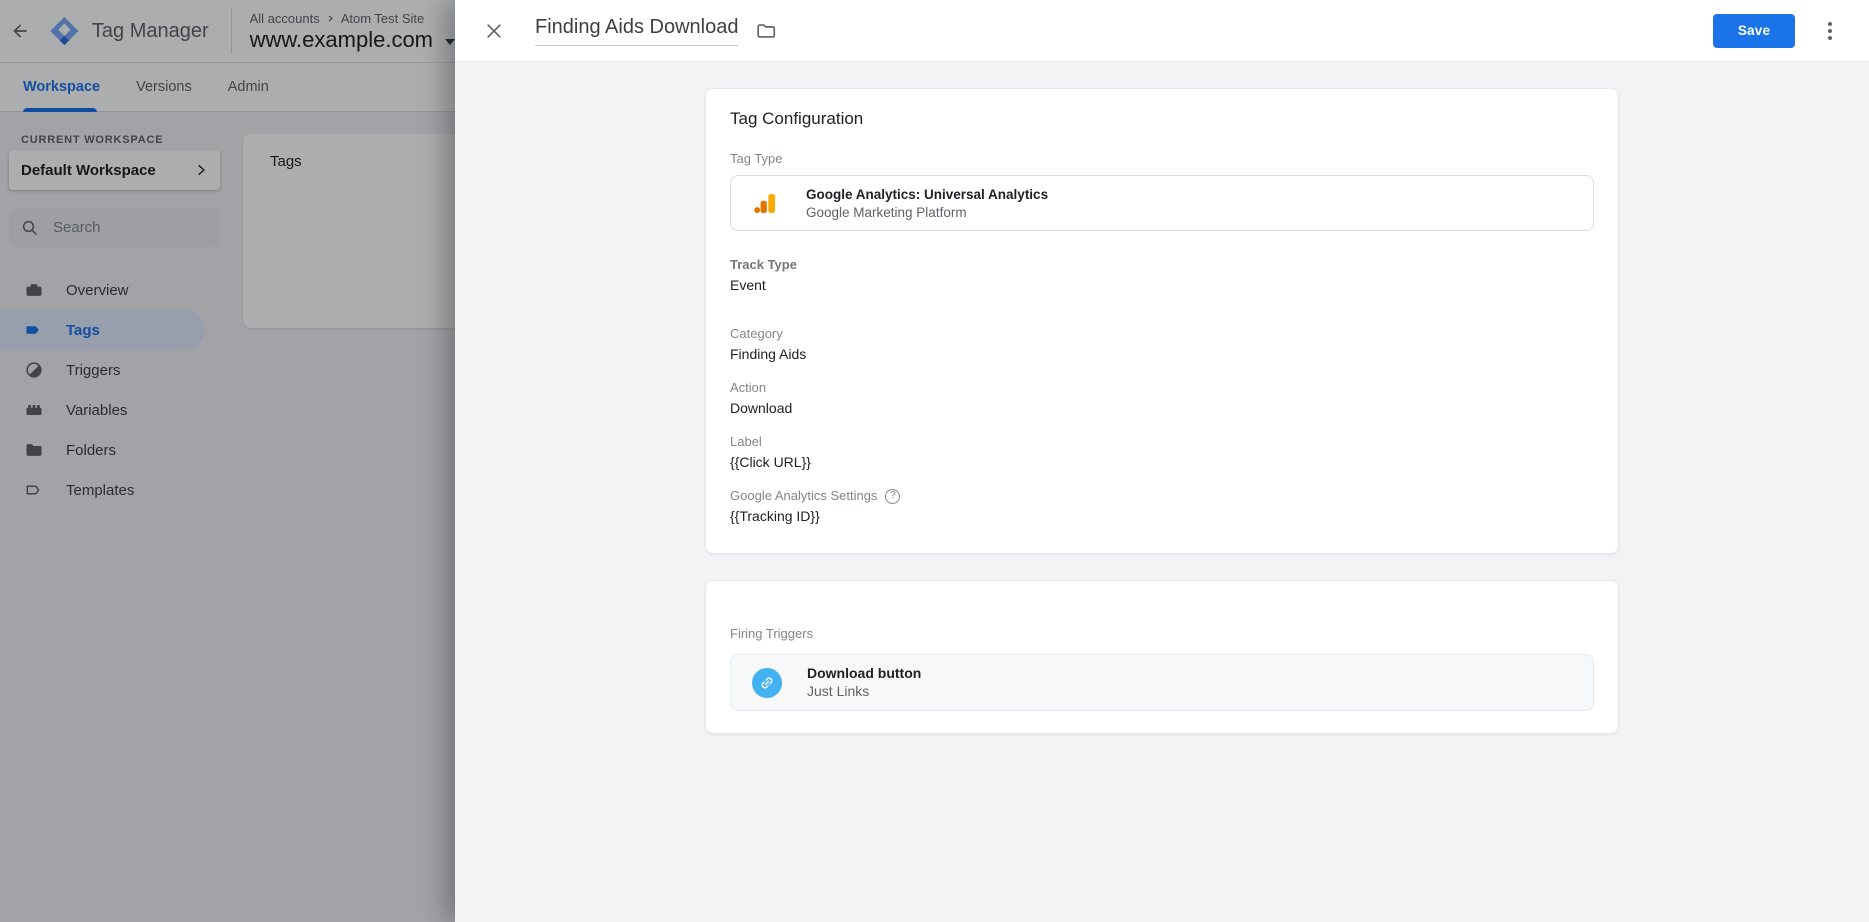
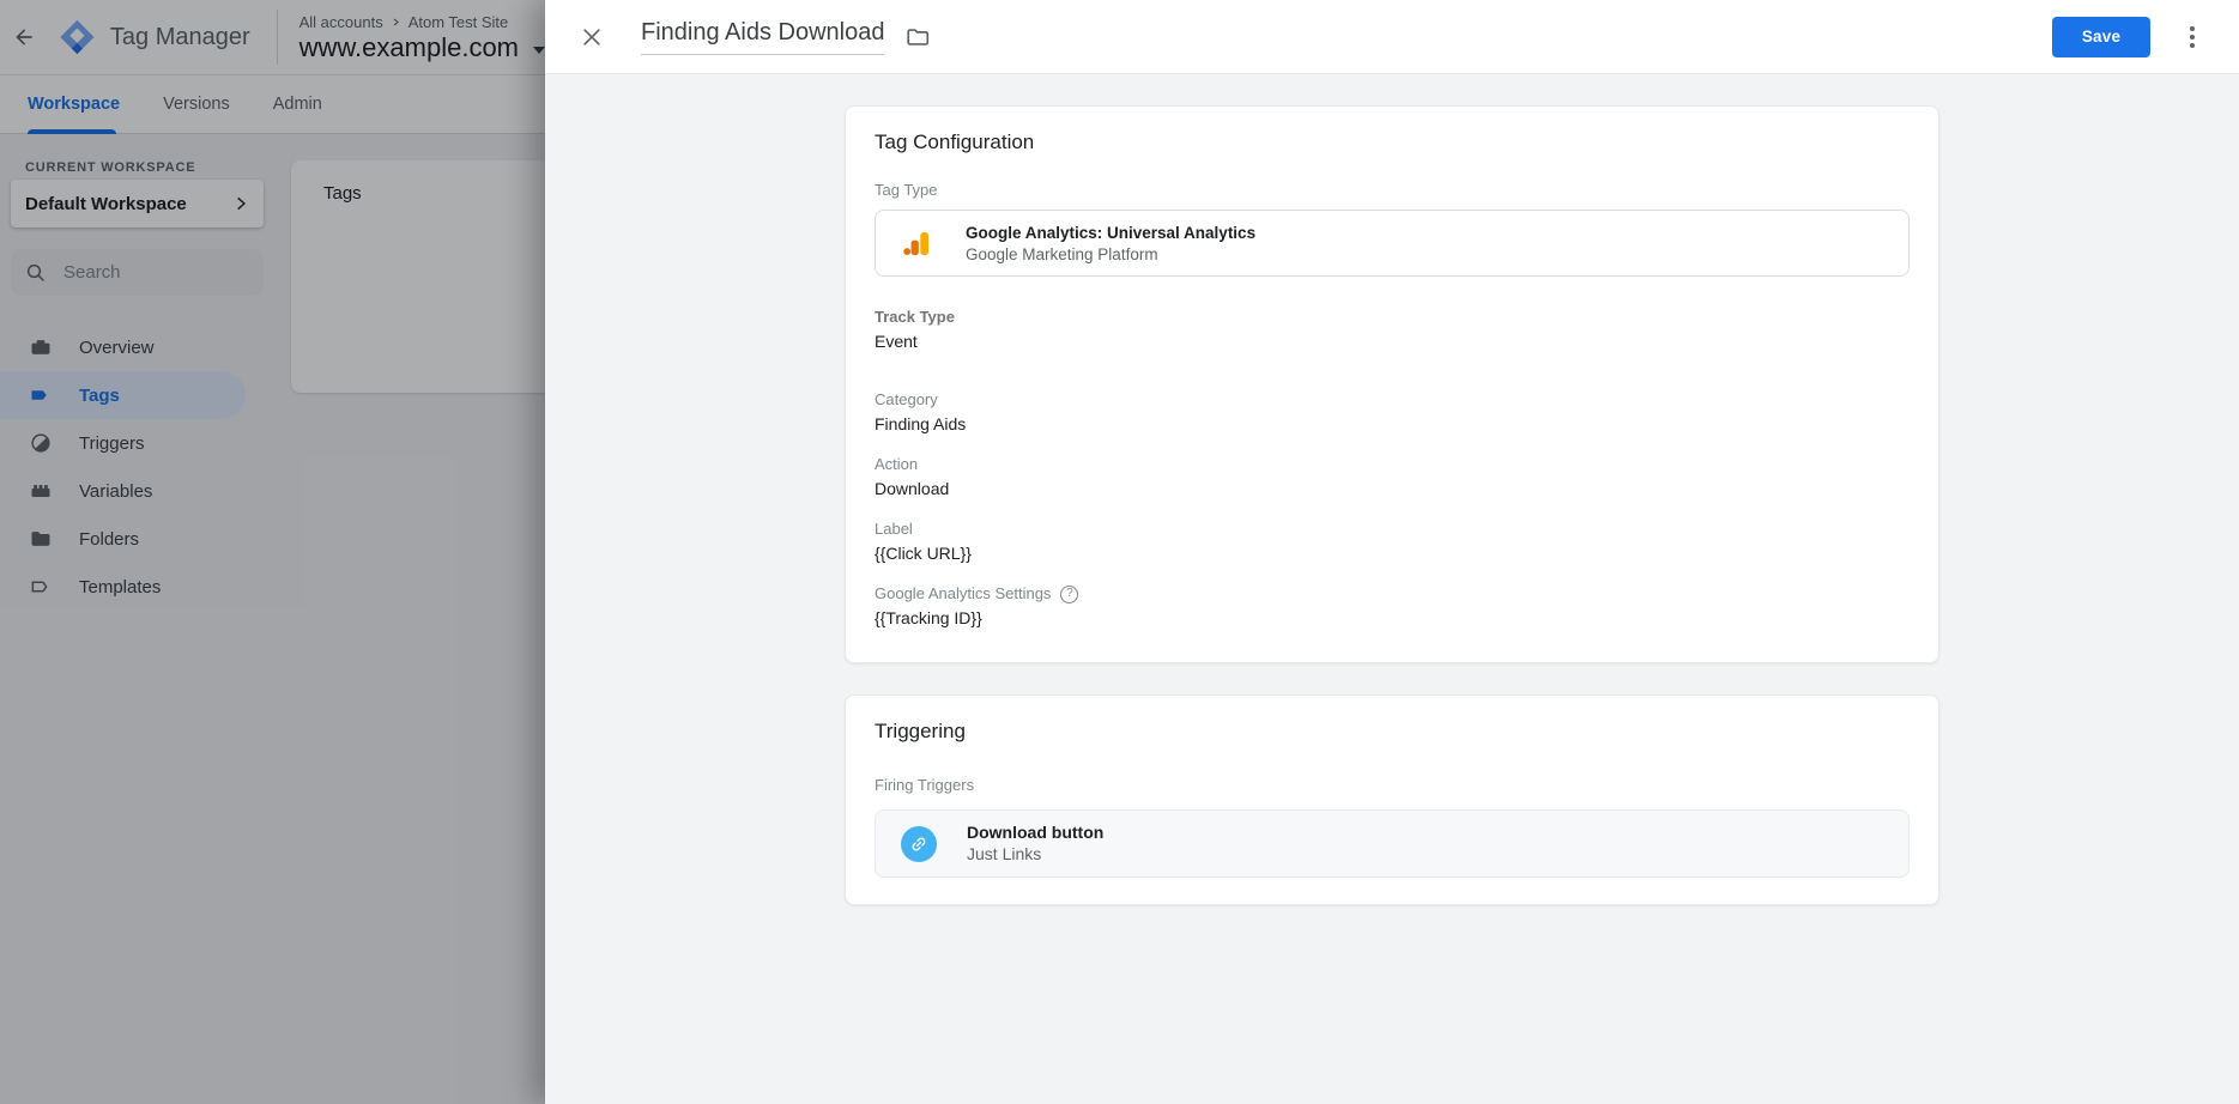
  Tag Manager
  All accounts
  Atom Test Site
  www.example.com
  Workspace
  Versions
  Admin
  CURRENT WORKSPACE
  Default Workspace
  Search
  Overview
  Tags
  Triggers
  Variables
  Folders
  Templates
  Tags
  Finding Aids Download
  Save
  Tag Configuration
  Tag Type
  Google Analytics: Universal Analytics
  Google Marketing Platform
  Track Type
  Event
  Category
  Finding Aids
  Action
  Download
  Label
  {{Click URL}}
  Google Analytics Settings
  ?
  {{Tracking ID}}
+ Triggering
  Firing Triggers
  Download button
  Just Links
